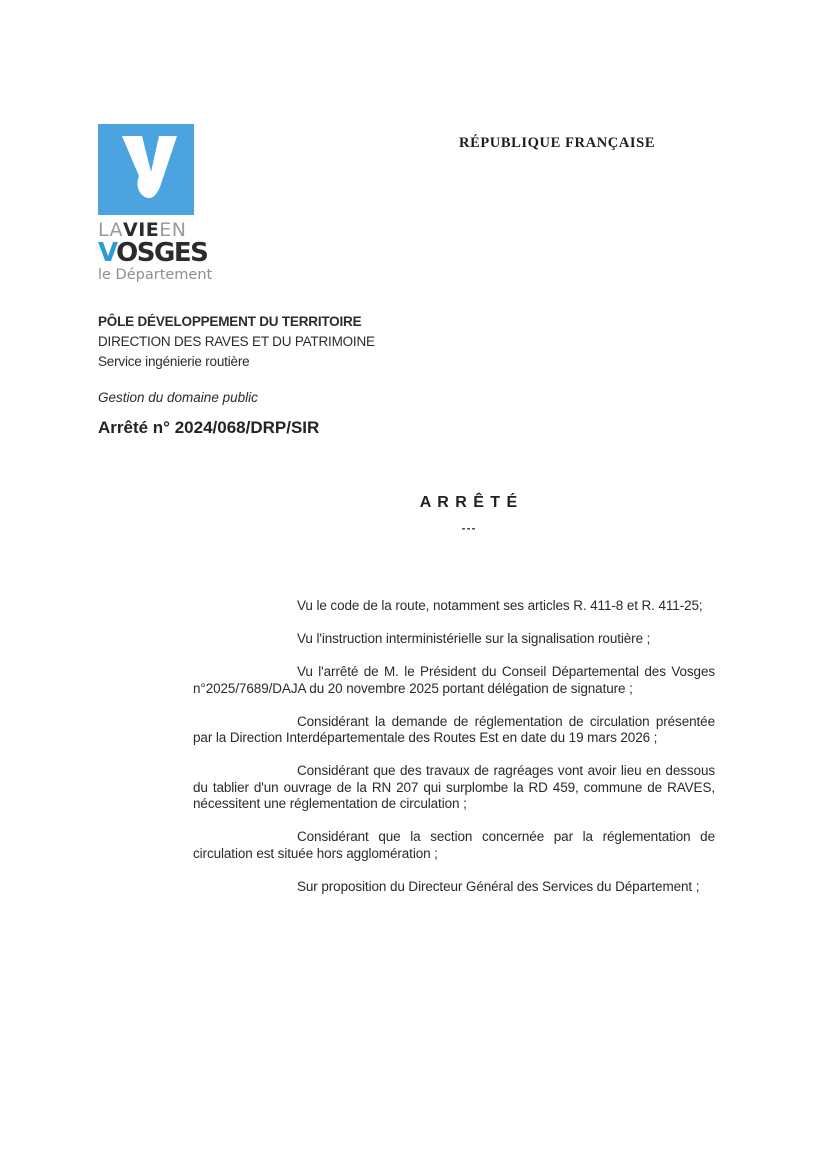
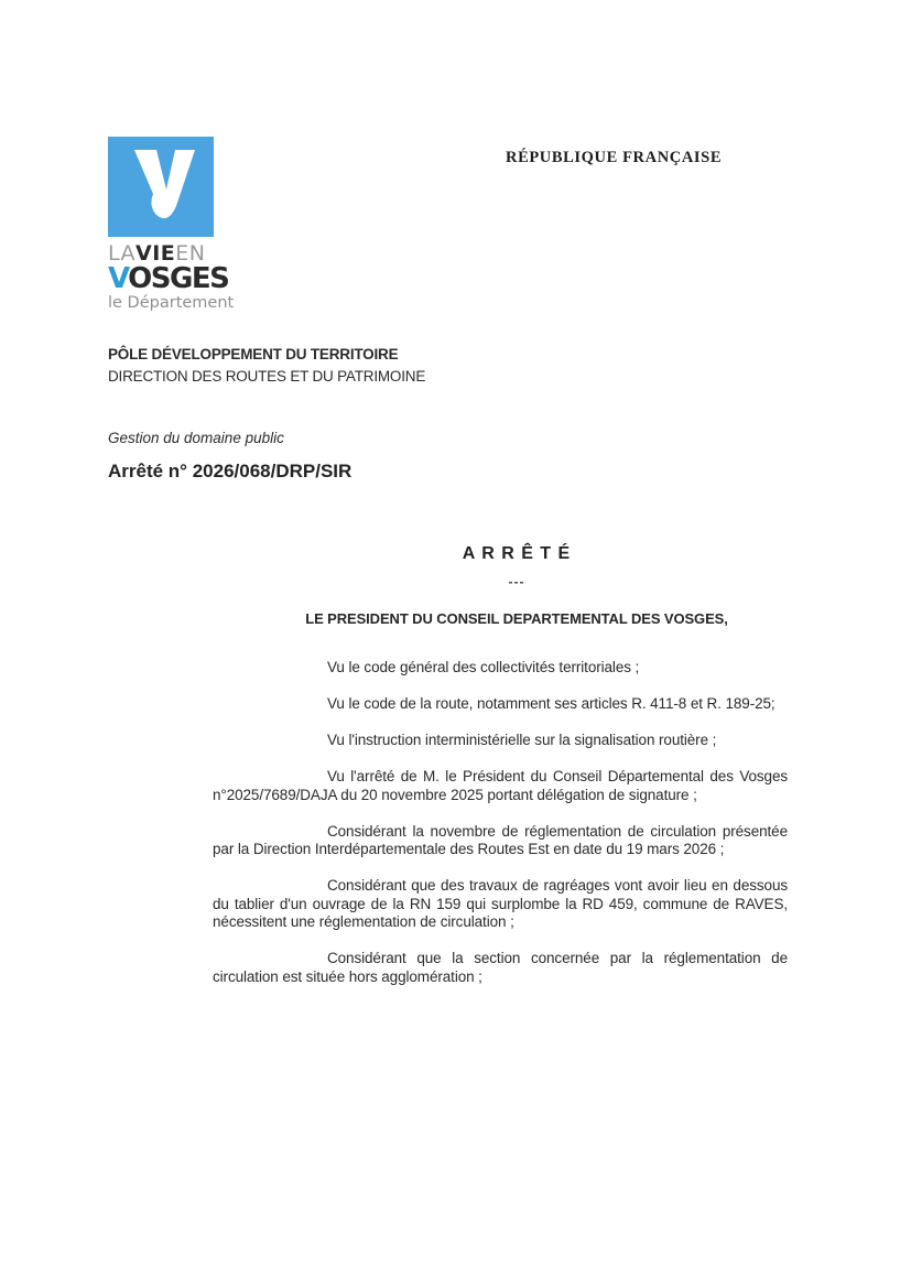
  LAVIEEN
  VOSGES
  le Département
  RÉPUBLIQUE FRANÇAISE
  PÔLE DÉVELOPPEMENT DU TERRITOIRE
- DIRECTION DES RAVES ET DU PATRIMOINE
+ DIRECTION DES ROUTES ET DU PATRIMOINE
- Service ingénierie routière
  Gestion du domaine public
- Arrêté n° 2024/068/DRP/SIR
+ Arrêté n° 2026/068/DRP/SIR
  A R R Ê T É
  ---
+ LE PRESIDENT DU CONSEIL DEPARTEMENTAL DES VOSGES,
+ Vu le code général des collectivités territoriales ;
- Vu le code de la route, notamment ses articles R. 411-8 et R. 411-25;
+ Vu le code de la route, notamment ses articles R. 411-8 et R. 189-25;
  Vu l'instruction interministérielle sur la signalisation routière ;
  Vu l'arrêté de M. le Président du Conseil Départemental des Vosges n°2025/7689/DAJA du 20 novembre 2025 portant délégation de signature ;
- Considérant la demande de réglementation de circulation présentée par la Direction Interdépartementale des Routes Est en date du 19 mars 2026 ;
+ Considérant la novembre de réglementation de circulation présentée par la Direction Interdépartementale des Routes Est en date du 19 mars 2026 ;
- Considérant que des travaux de ragréages vont avoir lieu en dessous du tablier d'un ouvrage de la RN 207 qui surplombe la RD 459, commune de RAVES, nécessitent une réglementation de circulation ;
+ Considérant que des travaux de ragréages vont avoir lieu en dessous du tablier d'un ouvrage de la RN 159 qui surplombe la RD 459, commune de RAVES, nécessitent une réglementation de circulation ;
  Considérant que la section concernée par la réglementation de circulation est située hors agglomération ;
- Sur proposition du Directeur Général des Services du Département ;
